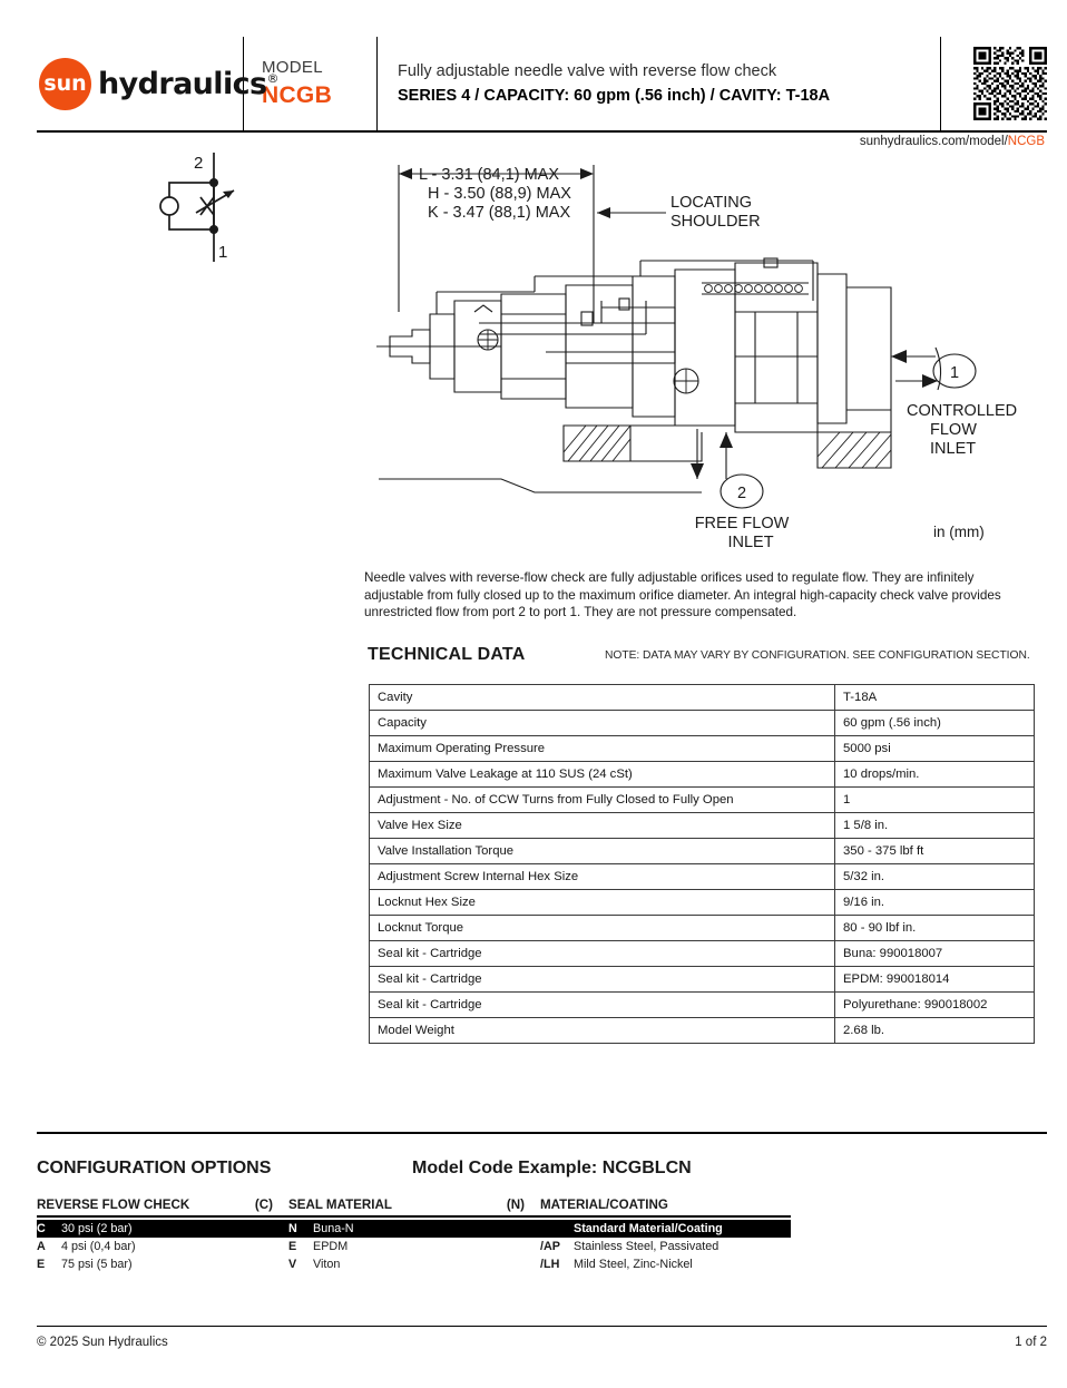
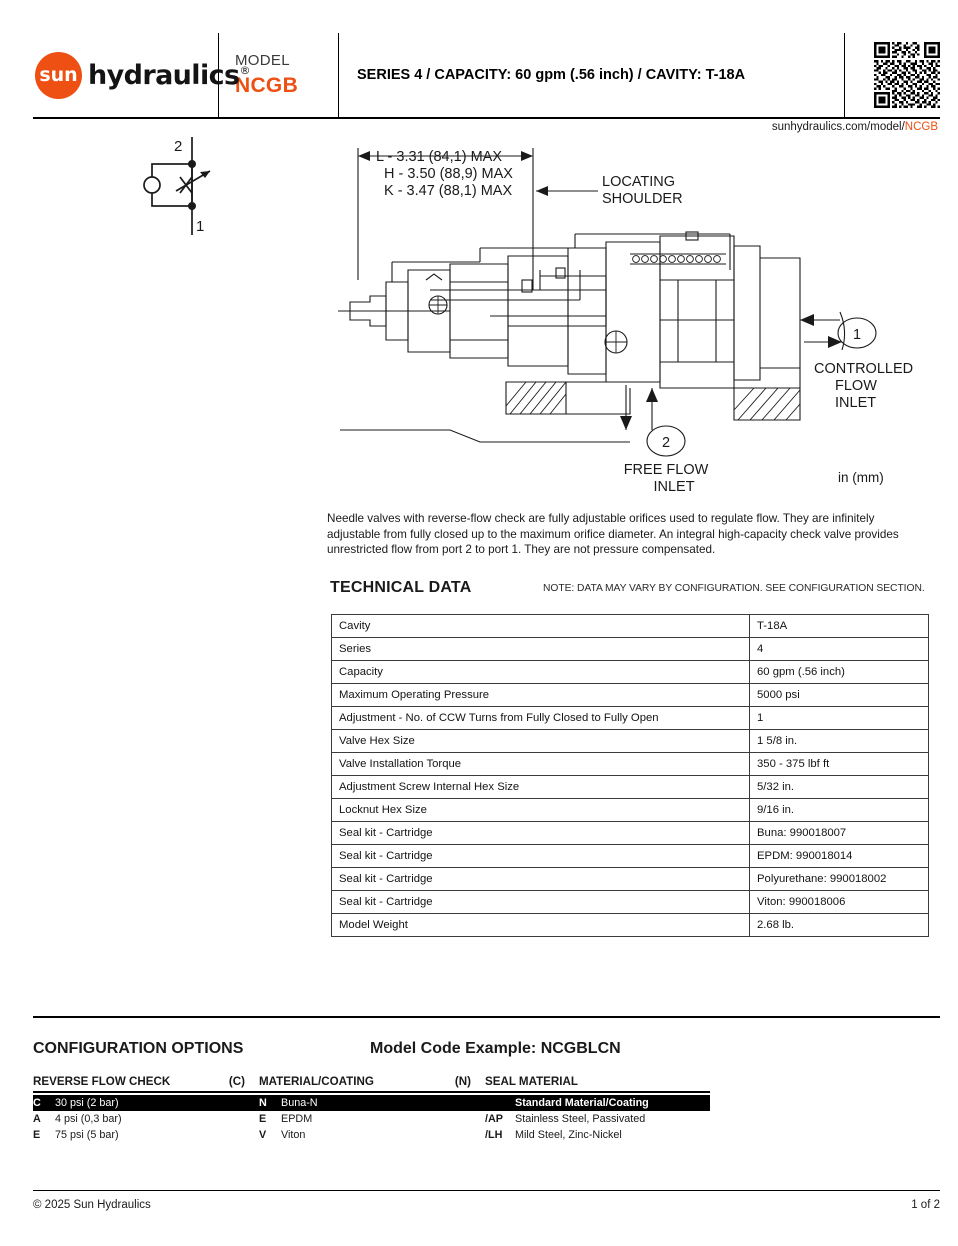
  sun
  hydraulics®
  MODEL
  NCGB
- Fully adjustable needle valve with reverse flow check
  SERIES 4 / CAPACITY: 60 gpm (.56 inch) / CAVITY: T-18A
  sunhydraulics.com/model/NCGB
  2
  1
  L - 3.31 (84,1) MAX
  H - 3.50 (88,9) MAX
  K - 3.47 (88,1) MAX
  LOCATING
  SHOULDER
  1
  CONTROLLED
  FLOW
  INLET
  2
  FREE FLOW
  INLET
  in (mm)
  Needle valves with reverse-flow check are fully adjustable orifices used to regulate flow. They are infinitely adjustable from fully closed up to the maximum orifice diameter. An integral high-capacity check valve provides unrestricted flow from port 2 to port 1. They are not pressure compensated.
  TECHNICAL DATA
  NOTE: DATA MAY VARY BY CONFIGURATION. SEE CONFIGURATION SECTION.
  Cavity	T-18A
+ Series	4
  Capacity	60 gpm (.56 inch)
  Maximum Operating Pressure	5000 psi
- Maximum Valve Leakage at 110 SUS (24 cSt)	10 drops/min.
  Adjustment - No. of CCW Turns from Fully Closed to Fully Open	1
  Valve Hex Size	1 5/8 in.
  Valve Installation Torque	350 - 375 lbf ft
  Adjustment Screw Internal Hex Size	5/32 in.
  Locknut Hex Size	9/16 in.
- Locknut Torque	80 - 90 lbf in.
  Seal kit - Cartridge	Buna: 990018007
  Seal kit - Cartridge	EPDM: 990018014
  Seal kit - Cartridge	Polyurethane: 990018002
+ Seal kit - Cartridge	Viton: 990018006
  Model Weight	2.68 lb.
  CONFIGURATION OPTIONS
  Model Code Example: NCGBLCN
  REVERSE FLOW CHECK
  (C)
  C
  30 psi (2 bar)
  A
- 4 psi (0,4 bar)
+ 4 psi (0,3 bar)
  E
  75 psi (5 bar)
- SEAL MATERIAL
+ MATERIAL/COATING
  (N)
  N
  Buna-N
  E
  EPDM
  V
  Viton
- MATERIAL/COATING
+ SEAL MATERIAL
  Standard Material/Coating
  /AP
  Stainless Steel, Passivated
  /LH
  Mild Steel, Zinc-Nickel
  © 2025 Sun Hydraulics
  1 of 2
